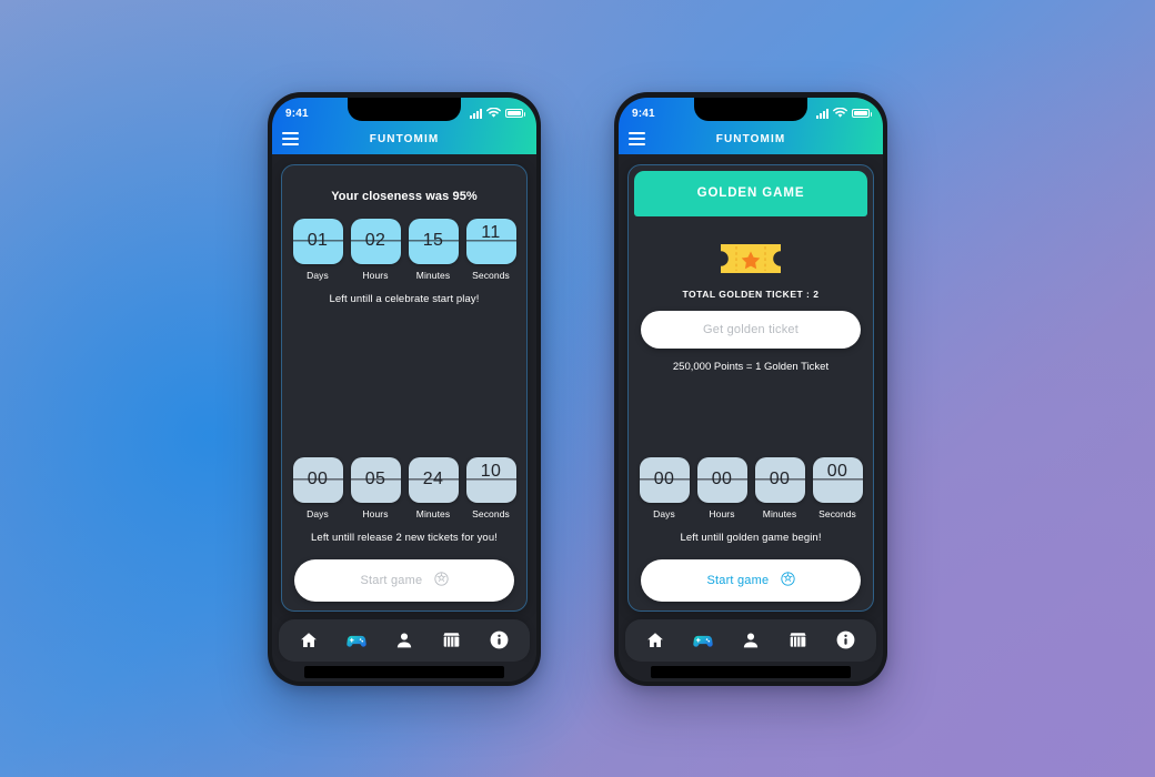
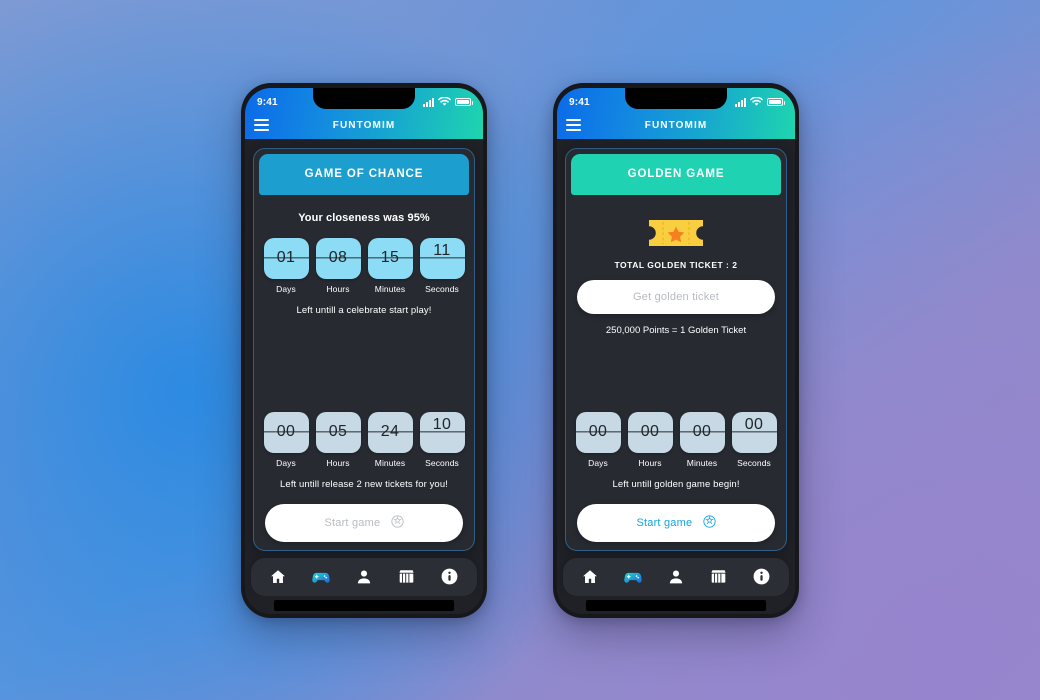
  9:41
  FUNTOMIM
+ GAME OF CHANCE
  Your closeness was 95%
  01
  Days
- 02
+ 08
  Hours
  15
  Minutes
  11
  Seconds
  Left untill a celebrate start play!
  00
  Days
  05
  Hours
  24
  Minutes
  10
  Seconds
  Left untill release 2 new tickets for you!
  Start game
  9:41
  FUNTOMIM
  GOLDEN GAME
  TOTAL GOLDEN TICKET : 2
  Get golden ticket
  250,000 Points = 1 Golden Ticket
  00
  Days
  00
  Hours
  00
  Minutes
  00
  Seconds
  Left untill golden game begin!
  Start game
